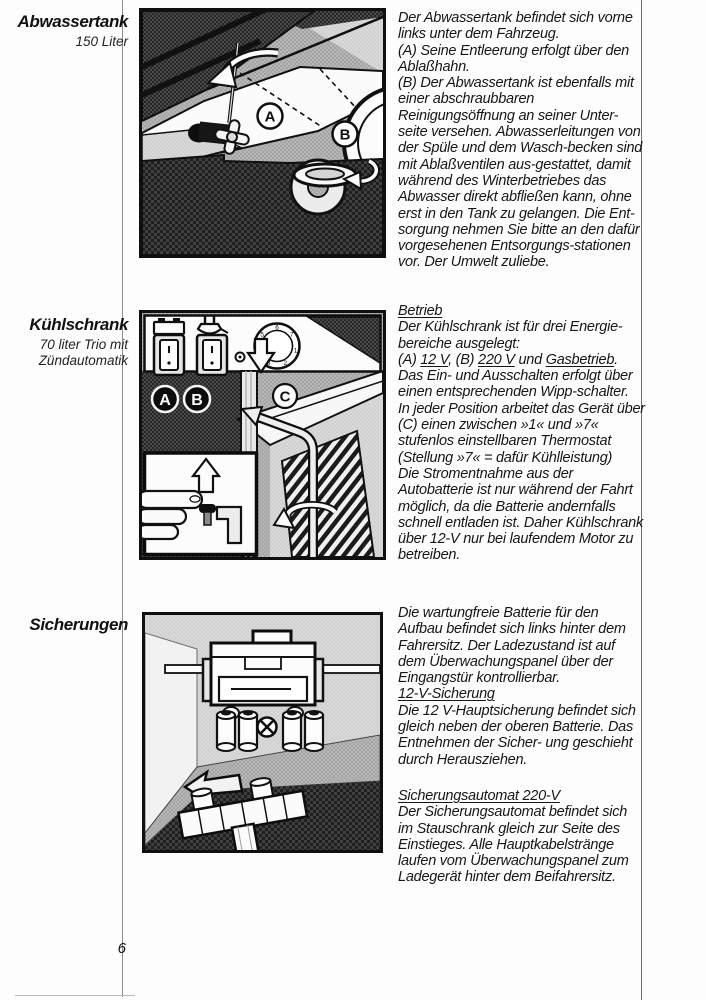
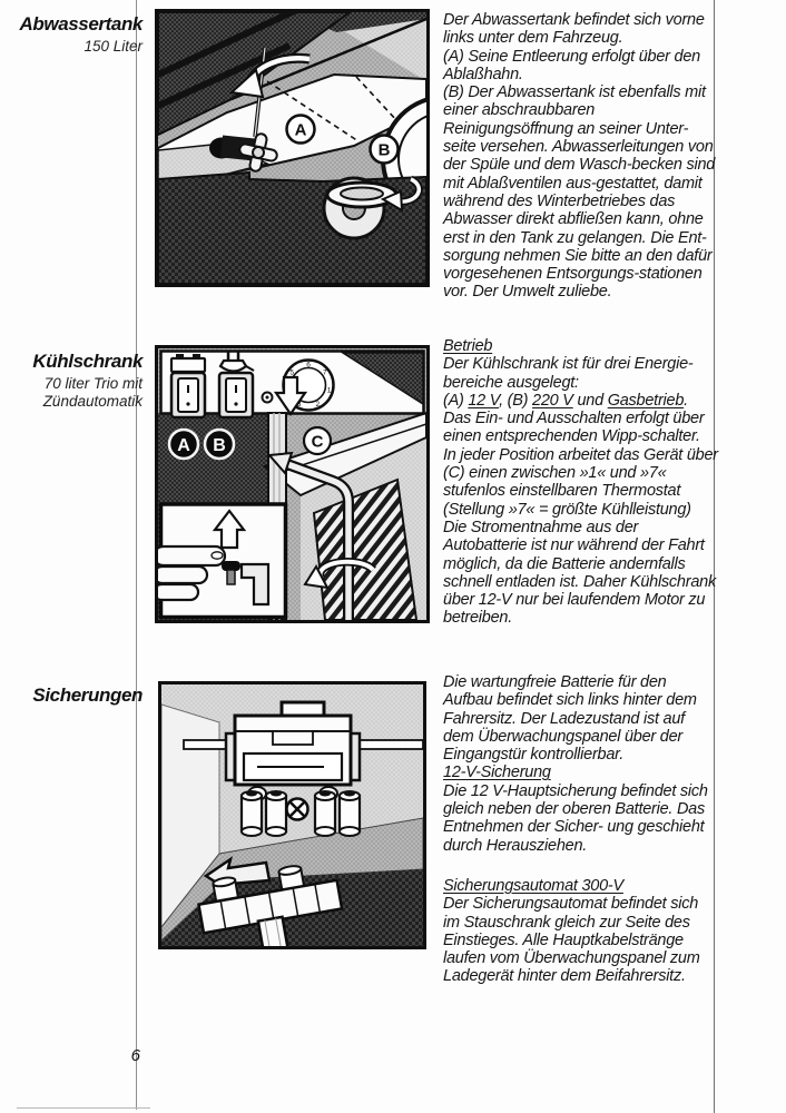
  Abwassertank
  150 Liter
  A
  B
  Der Abwassertank befindet sich vorne
  links unter dem Fahrzeug.
  (A) Seine Entleerung erfolgt über den
  Ablaßhahn.
  (B) Der Abwassertank ist ebenfalls mit
  einer abschraubbaren
  Reinigungsöffnung an seiner Unter-
  seite versehen. Abwasserleitungen von
  der Spüle und dem Wasch-becken sind
  mit Ablaßventilen aus-gestattet, damit
  während des Winterbetriebes das
  Abwasser direkt abfließen kann, ohne
  erst in den Tank zu gelangen. Die Ent-
  sorgung nehmen Sie bitte an den dafür
  vorgesehenen Entsorgungs-stationen
  vor. Der Umwelt zuliebe.
  Kühlschrank
  70 liter Trio mit
  Zündautomatik
  A
  B
  C
  Betrieb
  Der Kühlschrank ist für drei Energie-
  bereiche ausgelegt:
  (A) 12 V, (B) 220 V und Gasbetrieb.
  Das Ein- und Ausschalten erfolgt über
  einen entsprechenden Wipp-schalter.
  In jeder Position arbeitet das Gerät über
  (C) einen zwischen »1« und »7«
  stufenlos einstellbaren Thermostat
- (Stellung »7« = dafür Kühlleistung)
+ (Stellung »7« = größte Kühlleistung)
  Die Stromentnahme aus der
  Autobatterie ist nur während der Fahrt
  möglich, da die Batterie andernfalls
  schnell entladen ist. Daher Kühlschrank
  über 12-V nur bei laufendem Motor zu
  betreiben.
  Sicherungen
  Die wartungfreie Batterie für den
  Aufbau befindet sich links hinter dem
  Fahrersitz. Der Ladezustand ist auf
  dem Überwachungspanel über der
  Eingangstür kontrollierbar.
  12-V-Sicherung
  Die 12 V-Hauptsicherung befindet sich
  gleich neben der oberen Batterie. Das
  Entnehmen der Sicher- ung geschieht
  durch Herausziehen.
- Sicherungsautomat 220-V
+ Sicherungsautomat 300-V
  Der Sicherungsautomat befindet sich
  im Stauschrank gleich zur Seite des
  Einstieges. Alle Hauptkabelstränge
  laufen vom Überwachungspanel zum
  Ladegerät hinter dem Beifahrersitz.
  6
